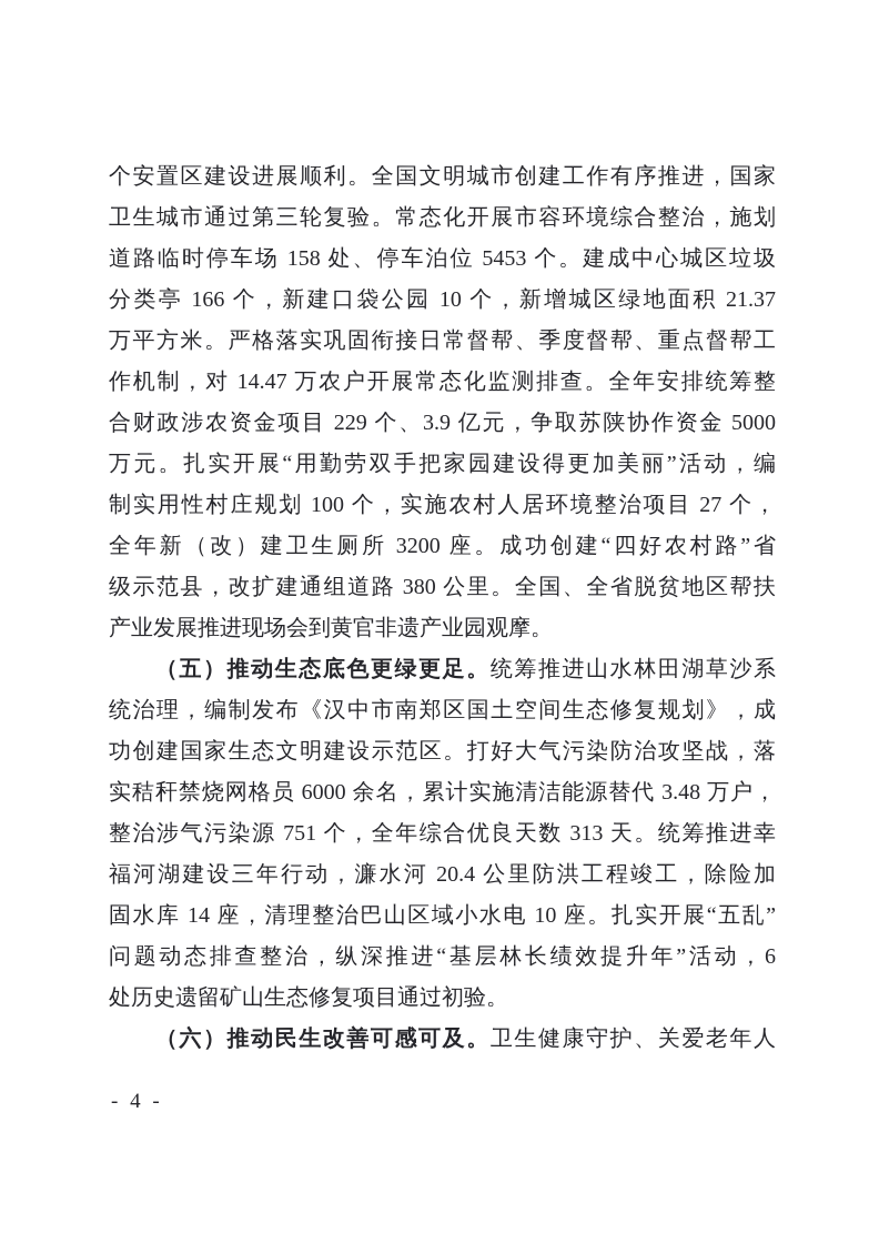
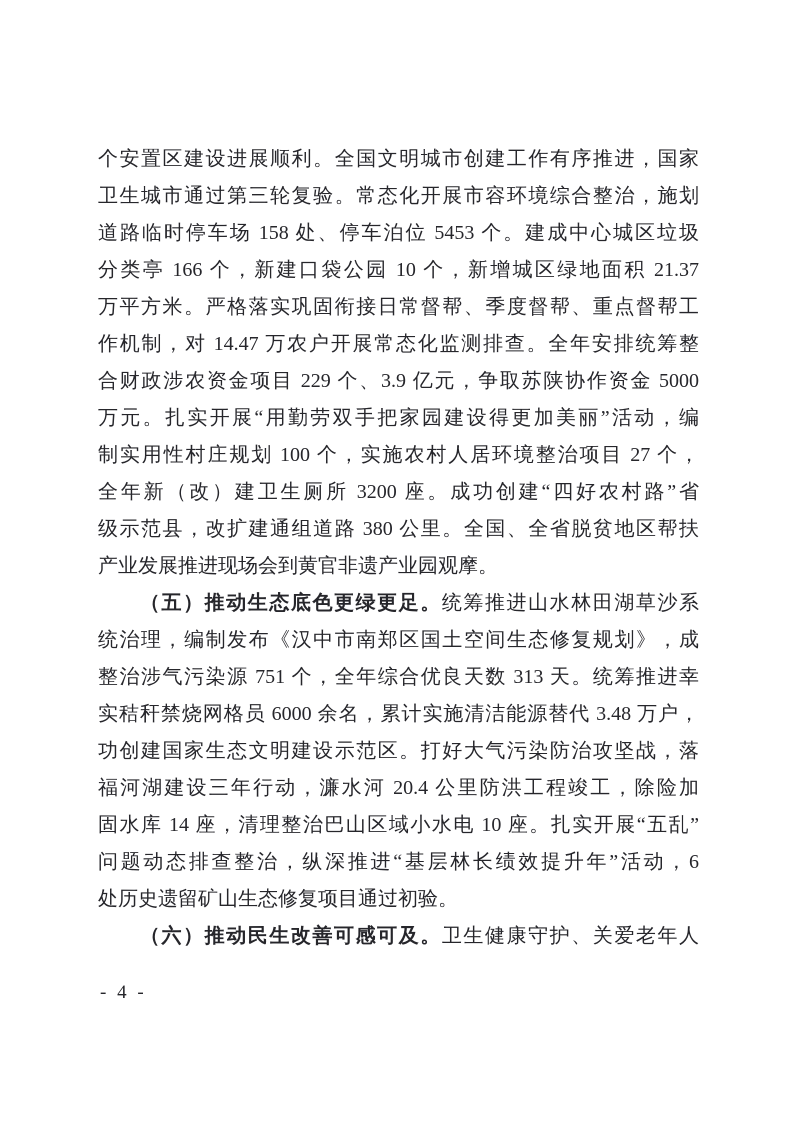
  个安置区建设进展顺利。全国文明城市创建工作有序推进，国家
  卫生城市通过第三轮复验。常态化开展市容环境综合整治，施划
  道路临时停车场 158 处、停车泊位 5453 个。建成中心城区垃圾
  分类亭 166 个，新建口袋公园 10 个，新增城区绿地面积 21.37
  万平方米。严格落实巩固衔接日常督帮、季度督帮、重点督帮工
  作机制，对 14.47 万农户开展常态化监测排查。全年安排统筹整
  合财政涉农资金项目 229 个、3.9 亿元，争取苏陕协作资金 5000
  万元。扎实开展“用勤劳双手把家园建设得更加美丽”活动，编
  制实用性村庄规划 100 个，实施农村人居环境整治项目 27 个，
  全年新（改）建卫生厕所 3200 座。成功创建“四好农村路”省
  级示范县，改扩建通组道路 380 公里。全国、全省脱贫地区帮扶
  产业发展推进现场会到黄官非遗产业园观摩。
  （五）推动生态底色更绿更足。统筹推进山水林田湖草沙系
  统治理，编制发布《汉中市南郑区国土空间生态修复规划》，成
- 功创建国家生态文明建设示范区。打好大气污染防治攻坚战，落
+ 整治涉气污染源 751 个，全年综合优良天数 313 天。统筹推进幸
  实秸秆禁烧网格员 6000 余名，累计实施清洁能源替代 3.48 万户，
- 整治涉气污染源 751 个，全年综合优良天数 313 天。统筹推进幸
+ 功创建国家生态文明建设示范区。打好大气污染防治攻坚战，落
  福河湖建设三年行动，濂水河 20.4 公里防洪工程竣工，除险加
  固水库 14 座，清理整治巴山区域小水电 10 座。扎实开展“五乱”
  问题动态排查整治，纵深推进“基层林长绩效提升年”活动，6
  处历史遗留矿山生态修复项目通过初验。
  （六）推动民生改善可感可及。卫生健康守护、关爱老年人
  - 4 -
